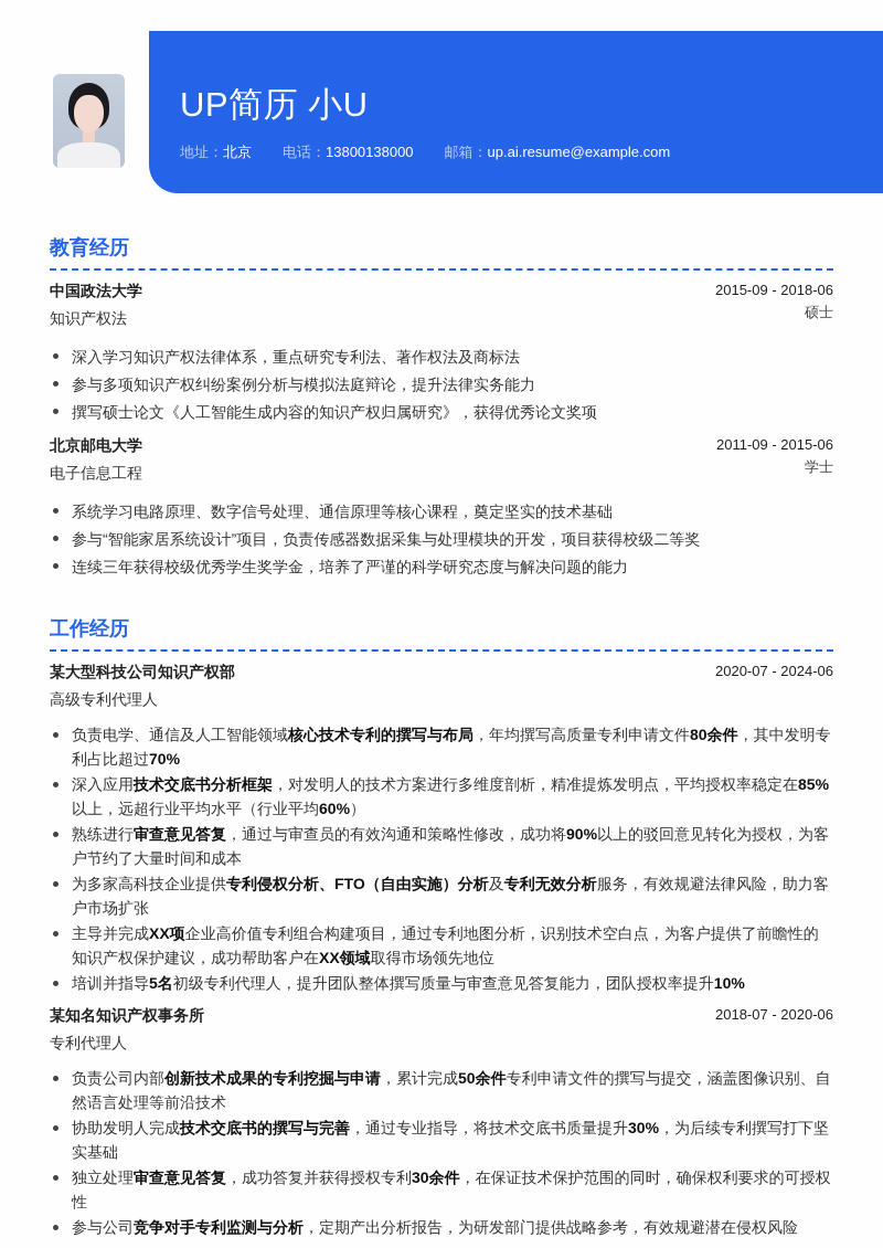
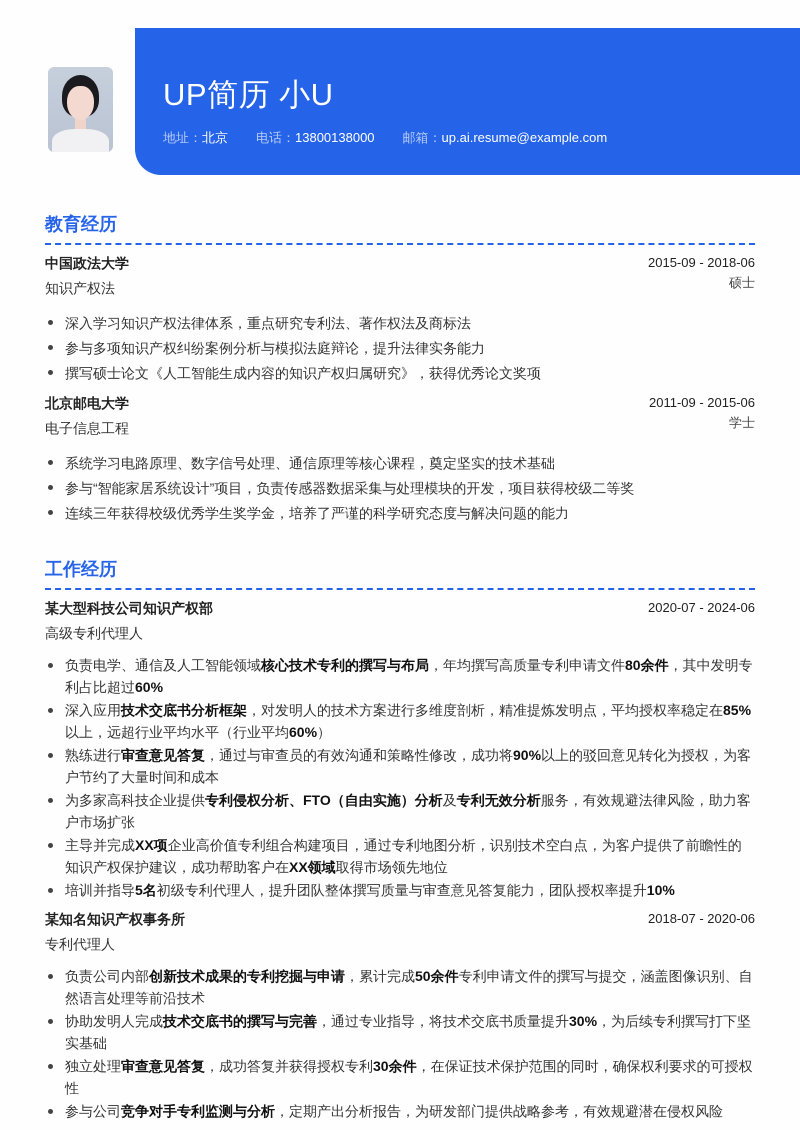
  UP简历 小U
  地址：北京
  电话：13800138000
  邮箱：up.ai.resume@example.com
  教育经历
  中国政法大学
  2015-09 - 2018-06
  知识产权法
  硕士
  深入学习知识产权法律体系，重点研究专利法、著作权法及商标法
  参与多项知识产权纠纷案例分析与模拟法庭辩论，提升法律实务能力
  撰写硕士论文《人工智能生成内容的知识产权归属研究》，获得优秀论文奖项
  北京邮电大学
  2011-09 - 2015-06
  电子信息工程
  学士
  系统学习电路原理、数字信号处理、通信原理等核心课程，奠定坚实的技术基础
  参与“智能家居系统设计”项目，负责传感器数据采集与处理模块的开发，项目获得校级二等奖
  连续三年获得校级优秀学生奖学金，培养了严谨的科学研究态度与解决问题的能力
  工作经历
  某大型科技公司知识产权部
  2020-07 - 2024-06
  高级专利代理人
- 负责电学、通信及人工智能领域核心技术专利的撰写与布局，年均撰写高质量专利申请文件80余件，其中发明专利占比超过70%
+ 负责电学、通信及人工智能领域核心技术专利的撰写与布局，年均撰写高质量专利申请文件80余件，其中发明专利占比超过60%
  深入应用技术交底书分析框架，对发明人的技术方案进行多维度剖析，精准提炼发明点，平均授权率稳定在85%以上，远超行业平均水平（行业平均60%）
  熟练进行审查意见答复，通过与审查员的有效沟通和策略性修改，成功将90%以上的驳回意见转化为授权，为客户节约了大量时间和成本
  为多家高科技企业提供专利侵权分析、FTO（自由实施）分析及专利无效分析服务，有效规避法律风险，助力客户市场扩张
  主导并完成XX项企业高价值专利组合构建项目，通过专利地图分析，识别技术空白点，为客户提供了前瞻性的知识产权保护建议，成功帮助客户在XX领域取得市场领先地位
  培训并指导5名初级专利代理人，提升团队整体撰写质量与审查意见答复能力，团队授权率提升10%
  某知名知识产权事务所
  2018-07 - 2020-06
  专利代理人
  负责公司内部创新技术成果的专利挖掘与申请，累计完成50余件专利申请文件的撰写与提交，涵盖图像识别、自然语言处理等前沿技术
  协助发明人完成技术交底书的撰写与完善，通过专业指导，将技术交底书质量提升30%，为后续专利撰写打下坚实基础
  独立处理审查意见答复，成功答复并获得授权专利30余件，在保证技术保护范围的同时，确保权利要求的可授权性
  参与公司竞争对手专利监测与分析，定期产出分析报告，为研发部门提供战略参考，有效规避潜在侵权风险
